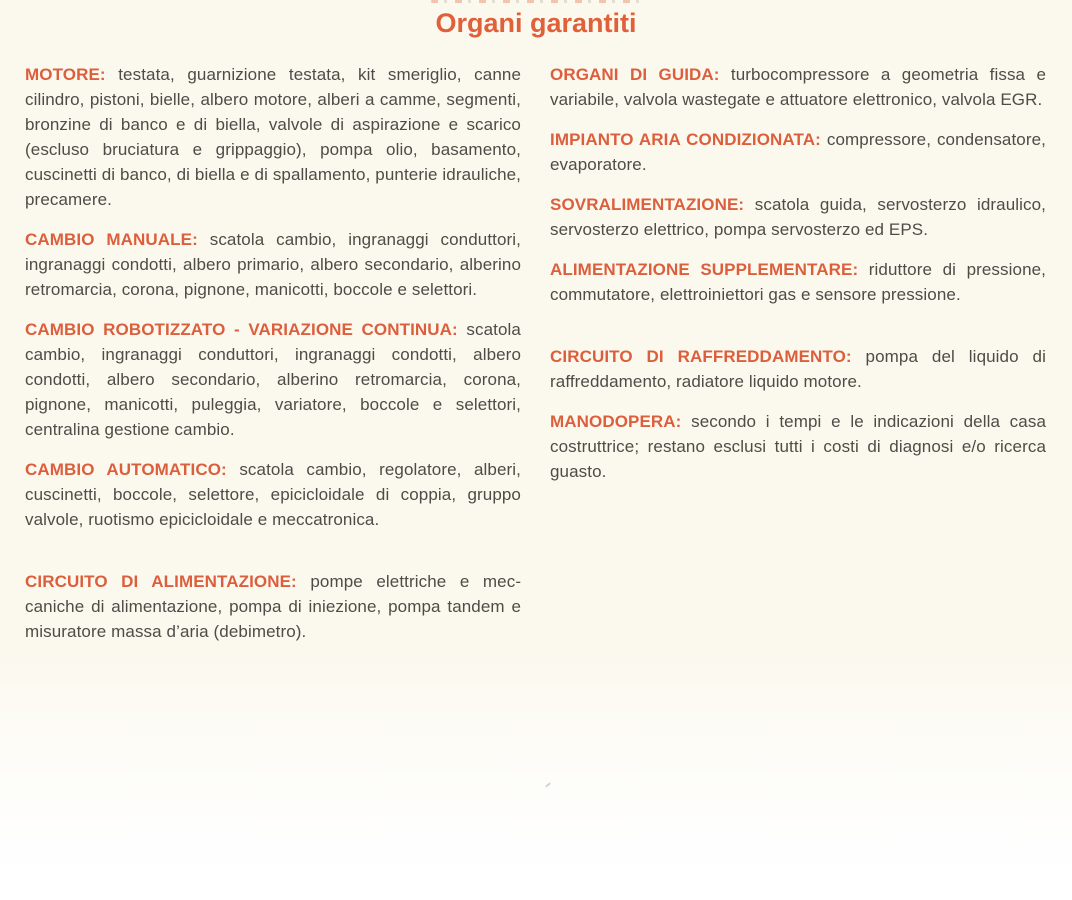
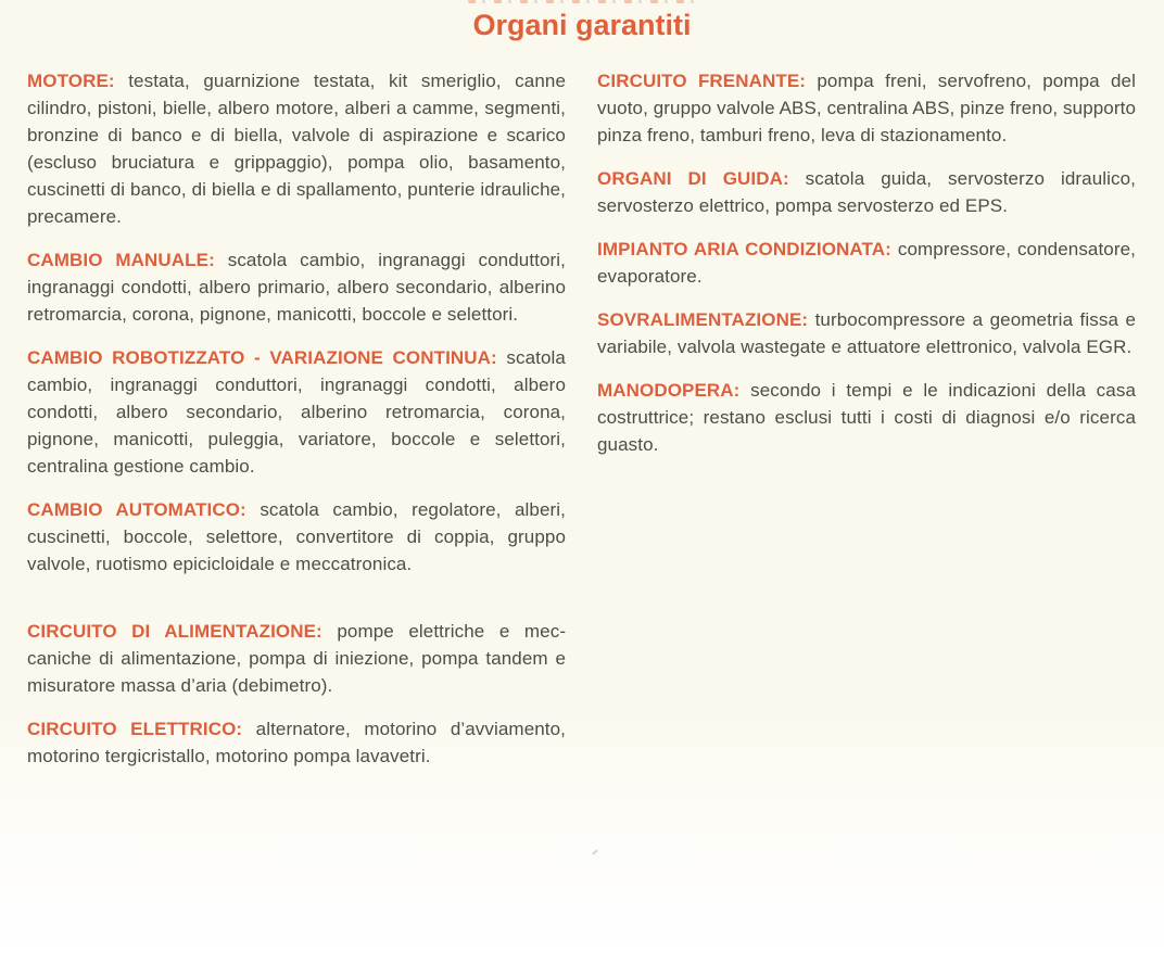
  Organi garantiti
  MOTORE: testata, guarnizione testata, kit smeriglio, can­ne cilindro, pistoni, bielle, albero motore, alberi a cam­me, segmenti, bronzine di banco e di biella, valvole di aspirazione e scarico (escluso bruciatura e grippaggio), pompa olio, basamento, cuscinetti di banco, di biella e di spallamento, punterie idrauliche, precamere.
  CAMBIO MANUALE: scatola cambio, ingranaggi condut­tori, ingranaggi condotti, albero primario, albero secon­dario, alberino retromarcia, corona, pignone, manicotti, boccole e selettori.
  CAMBIO ROBOTIZZATO - VARIAZIONE CONTINUA: sca­tola cambio, ingranaggi conduttori, ingranaggi condotti, albero condotti, albero secondario, alberino retromarcia, corona, pignone, manicotti, puleggia, variatore, boccole e selettori, centralina gestione cambio.
- CAMBIO AUTOMATICO: scatola cambio, regolatore, al­beri, cuscinetti, boccole, selettore, epicicloidale di coppia, gruppo valvole, ruotismo epicicloidale e meccatronica.
+ CAMBIO AUTOMATICO: scatola cambio, regolatore, al­beri, cuscinetti, boccole, selettore, convertitore di coppia, gruppo valvole, ruotismo epicicloidale e meccatronica.
  CIRCUITO DI ALIMENTAZIONE: pompe elettriche e mec­aniche di alimentazione, pompa di iniezione, pompa tandem e misuratore massa d’aria (debimetro).
+ CIRCUITO ELETTRICO: alternatore, motorino d’avviamen­to, motorino tergicristallo, motorino pompa lavavetri.
+ CIRCUITO FRENANTE: pompa freni, servofreno, pompa del vuoto, gruppo valvole ABS, centralina ABS, pinze fre­no, supporto pinza freno, tamburi freno, leva di stazio­namento.
- ORGANI DI GUIDA: turbocompressore a geometria fissa e variabile, valvola wastegate e attuatore elettroni­co, valvola EGR.
+ ORGANI DI GUIDA: scatola guida, servosterzo idraulico, servosterzo elettrico, pompa servosterzo ed EPS.
  IMPIANTO ARIA CONDIZIONATA: compressore, conden­satore, evaporatore.
- SOVRALIMENTAZIONE: scatola guida, servosterzo idraulico, servosterzo elettrico, pompa servosterzo ed EPS.
+ SOVRALIMENTAZIONE: turbocompressore a geometria fissa e variabile, valvola wastegate e attuatore elettroni­co, valvola EGR.
- ALIMENTAZIONE SUPPLEMENTARE: riduttore di pressio­ne, commutatore, elettroiniettori gas e sensore pressio­ne.
- CIRCUITO DI RAFFREDDAMENTO: pompa del liquido di raffreddamento, radiatore liquido motore.
  MANODOPERA: secondo i tempi e le indicazioni della casa costruttrice; restano esclusi tutti i costi di diagnosi e/o ricerca guasto.
